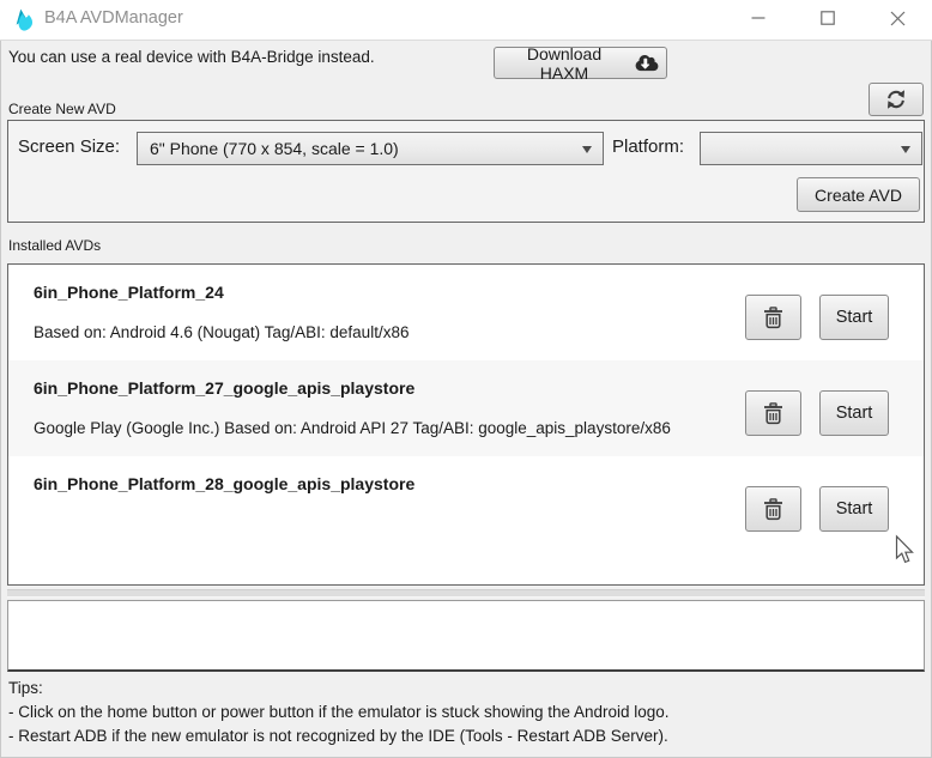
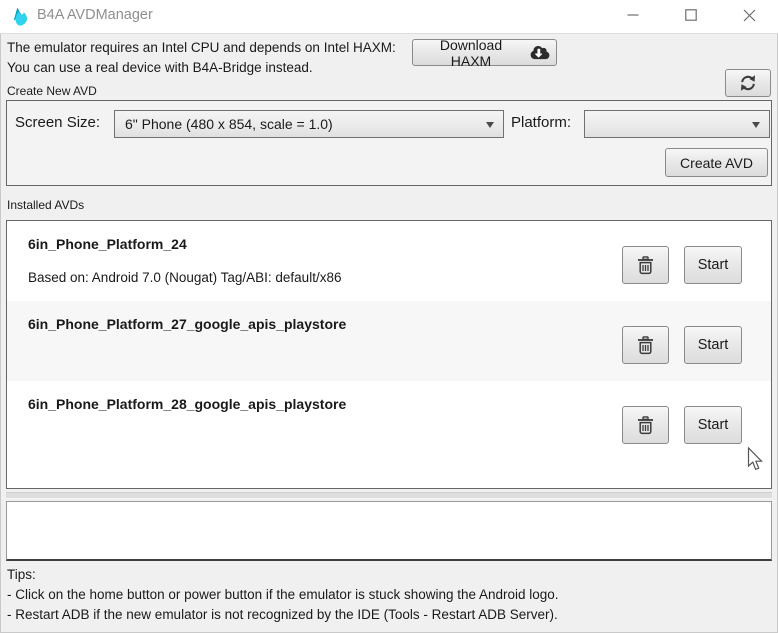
  B4A AVDManager
+ The emulator requires an Intel CPU and depends on Intel HAXM:
  You can use a real device with B4A-Bridge instead.
  Download HAXM
  Create New AVD
  Screen Size:
- 6" Phone (770 x 854, scale = 1.0)
+ 6" Phone (480 x 854, scale = 1.0)
  Platform:
  Create AVD
  Installed AVDs
  6in_Phone_Platform_24
- Based on: Android 4.6 (Nougat) Tag/ABI: default/x86
+ Based on: Android 7.0 (Nougat) Tag/ABI: default/x86
  Start
  6in_Phone_Platform_27_google_apis_playstore
- Google Play (Google Inc.) Based on: Android API 27 Tag/ABI: google_apis_playstore/x86
  Start
  6in_Phone_Platform_28_google_apis_playstore
  Start
  Tips:
  - Click on the home button or power button if the emulator is stuck showing the Android logo.
  - Restart ADB if the new emulator is not recognized by the IDE (Tools - Restart ADB Server).
